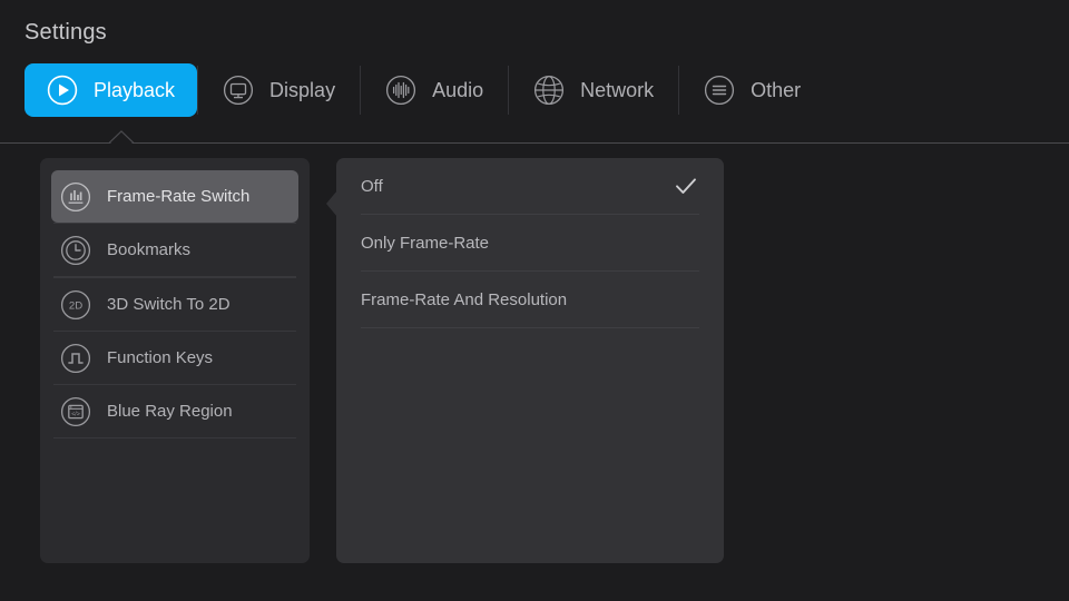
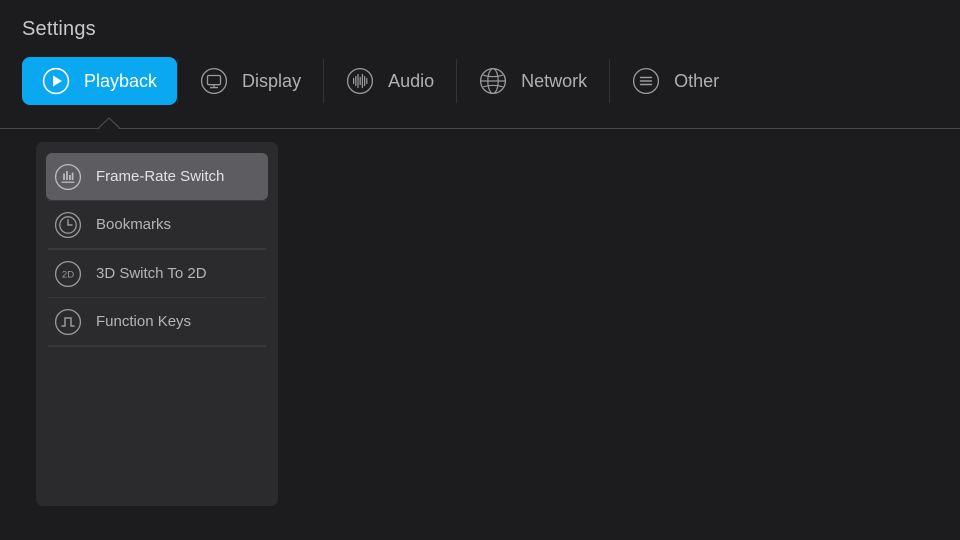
  Settings
  Playback
  Display
  Audio
  Network
  Other
  Frame-Rate Switch
  Bookmarks
  2D
  3D Switch To 2D
  Function Keys
- Blue Ray Region
- Off
- Only Frame-Rate
- Frame-Rate And Resolution
